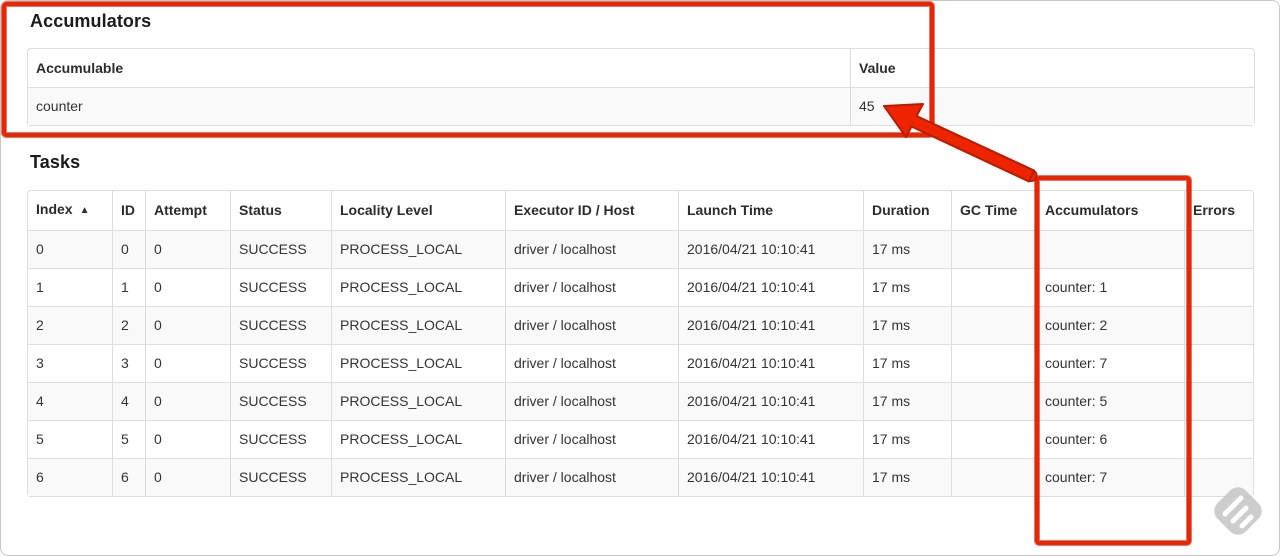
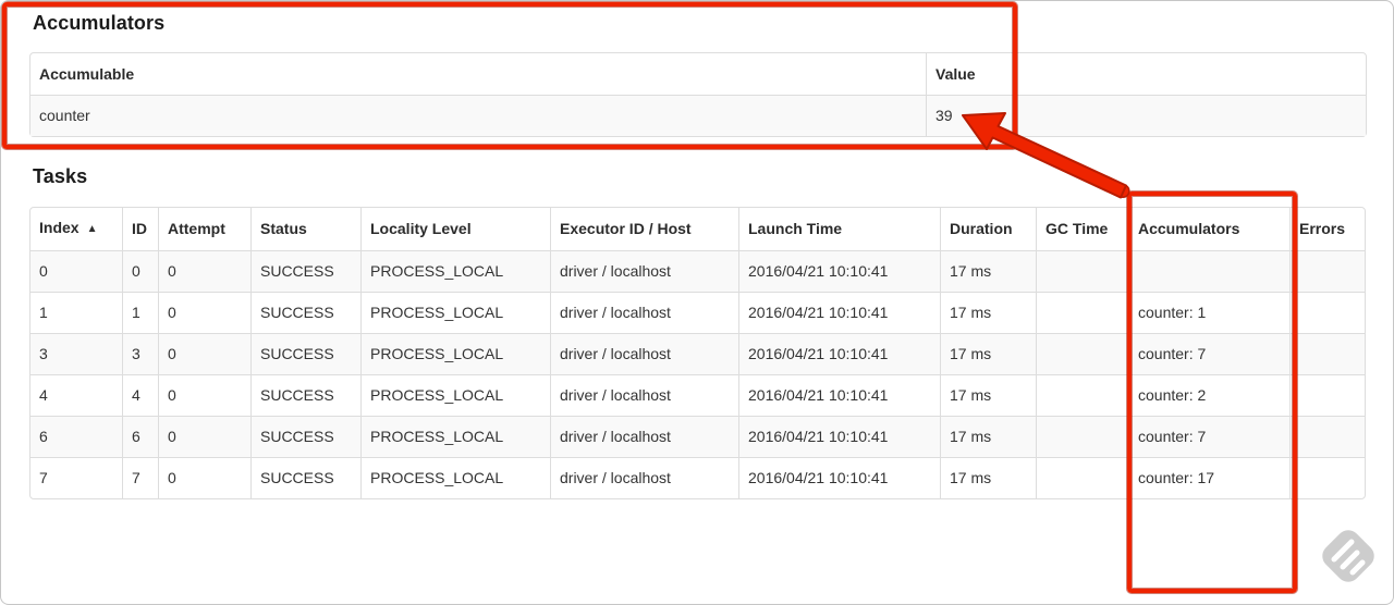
  Accumulators
  Accumulable	Value
- counter	45
+ counter	39
  Tasks
  Index ▲	ID	Attempt	Status	Locality Level	Executor ID / Host	Launch Time	Duration	GC Time	Accumulators	Errors
  0	0	0	SUCCESS	PROCESS_LOCAL	driver / localhost	2016/04/21 10:10:41	17 ms
  1	1	0	SUCCESS	PROCESS_LOCAL	driver / localhost	2016/04/21 10:10:41	17 ms		counter: 1
- 2	2	0	SUCCESS	PROCESS_LOCAL	driver / localhost	2016/04/21 10:10:41	17 ms		counter: 2
  3	3	0	SUCCESS	PROCESS_LOCAL	driver / localhost	2016/04/21 10:10:41	17 ms		counter: 7
- 4	4	0	SUCCESS	PROCESS_LOCAL	driver / localhost	2016/04/21 10:10:41	17 ms		counter: 5
+ 4	4	0	SUCCESS	PROCESS_LOCAL	driver / localhost	2016/04/21 10:10:41	17 ms		counter: 2
- 5	5	0	SUCCESS	PROCESS_LOCAL	driver / localhost	2016/04/21 10:10:41	17 ms		counter: 6
  6	6	0	SUCCESS	PROCESS_LOCAL	driver / localhost	2016/04/21 10:10:41	17 ms		counter: 7
+ 7	7	0	SUCCESS	PROCESS_LOCAL	driver / localhost	2016/04/21 10:10:41	17 ms		counter: 17
